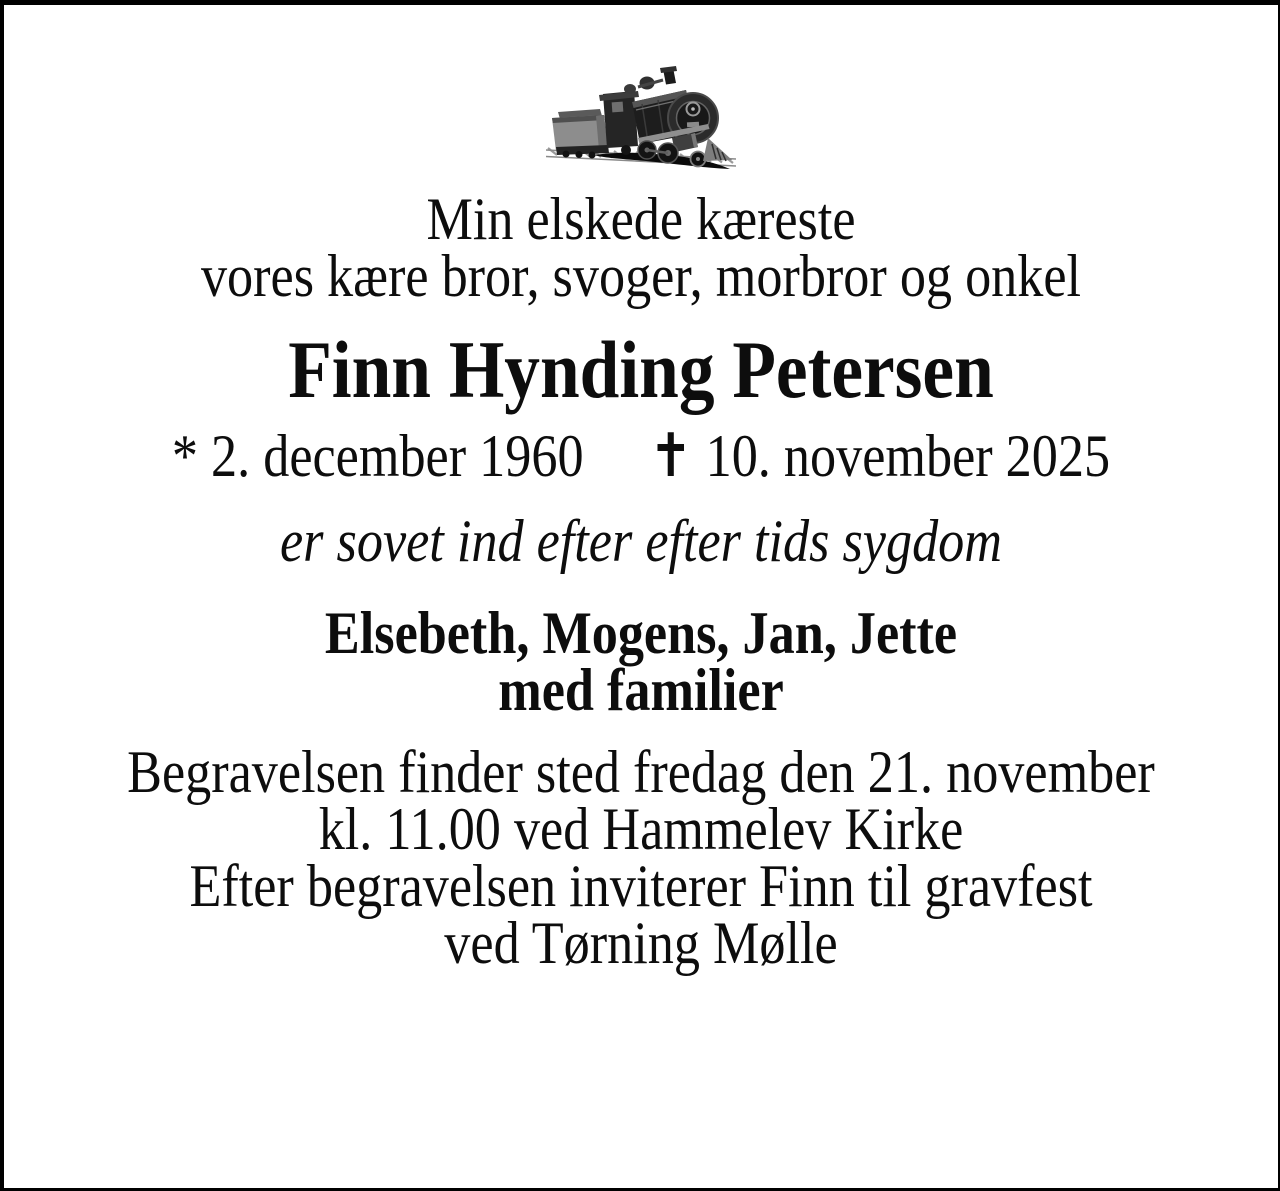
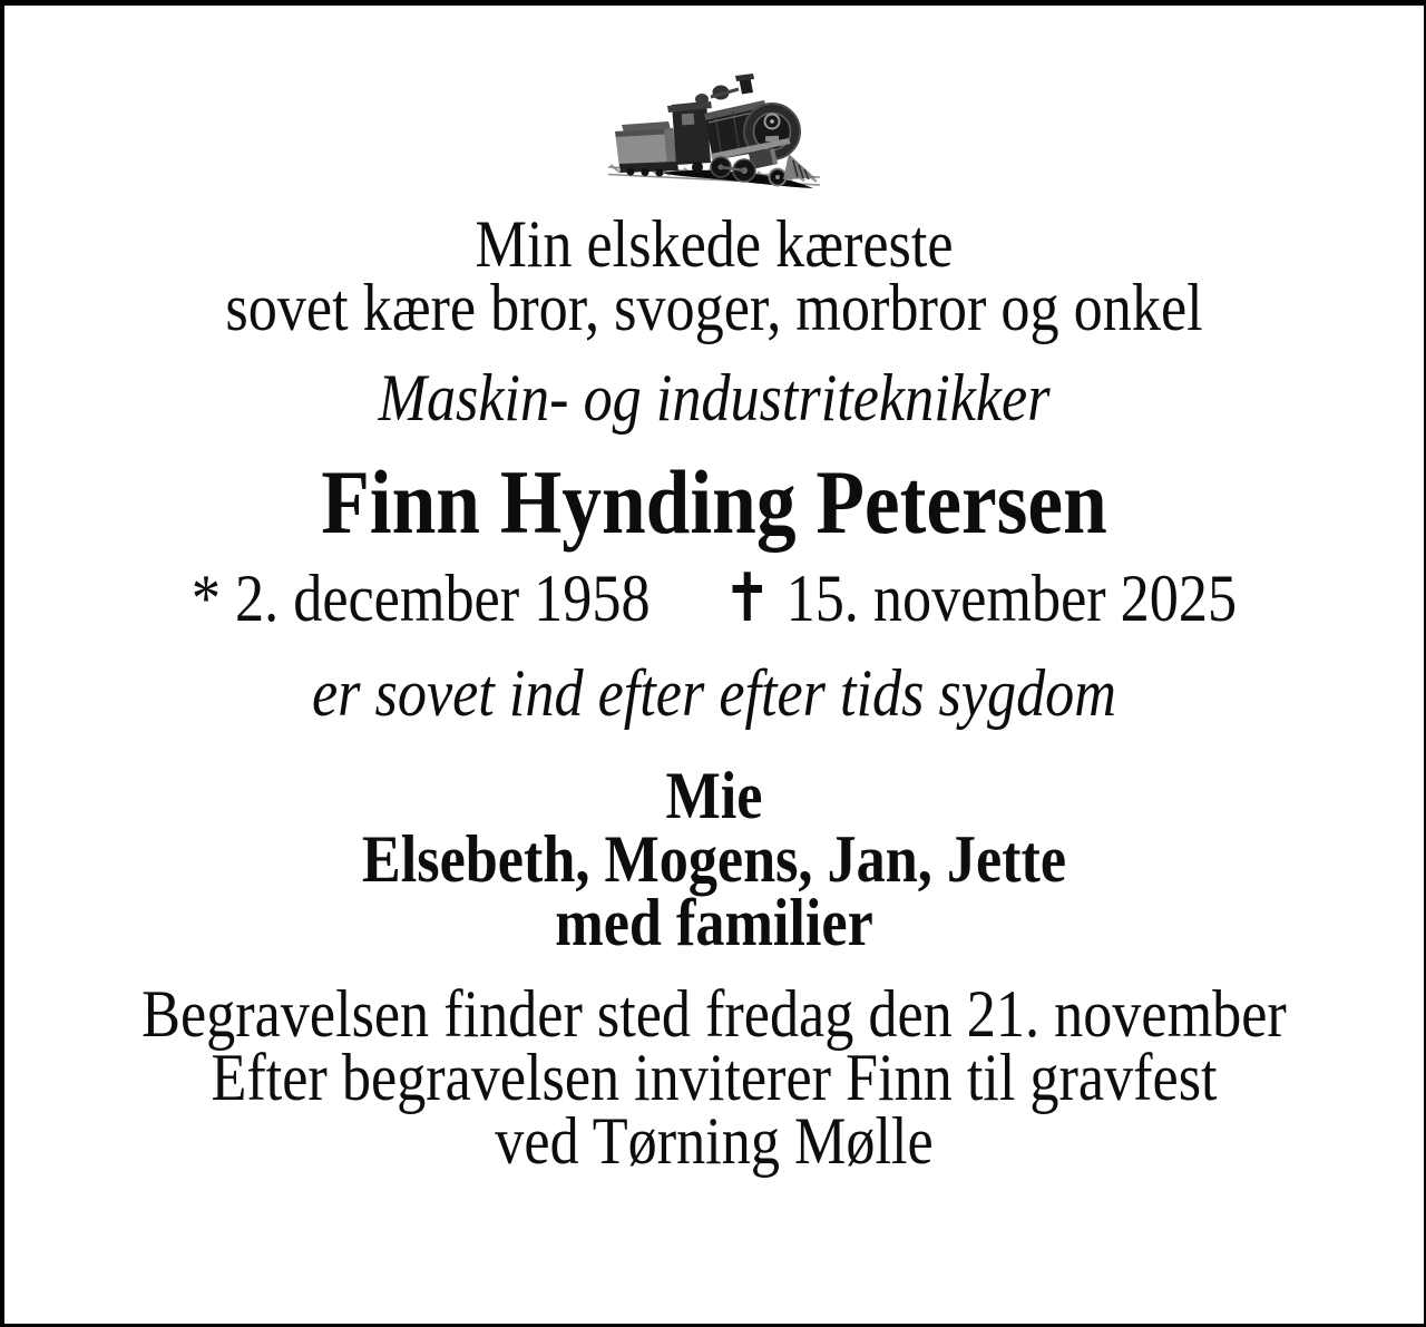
  Min elskede kæreste
- vores kære bror, svoger, morbror og onkel
+ sovet kære bror, svoger, morbror og onkel
+ Maskin- og industriteknikker
  Finn Hynding Petersen
  *
- 2. december 1960
+ 2. december 1958
  ✝
- 10. november 2025
+ 15. november 2025
  er sovet ind efter efter tids sygdom
+ Mie
  Elsebeth, Mogens, Jan, Jette
  med familier
  Begravelsen finder sted fredag den 21. november
- kl. 11.00 ved Hammelev Kirke
  Efter begravelsen inviterer Finn til gravfest
  ved Tørning Mølle
